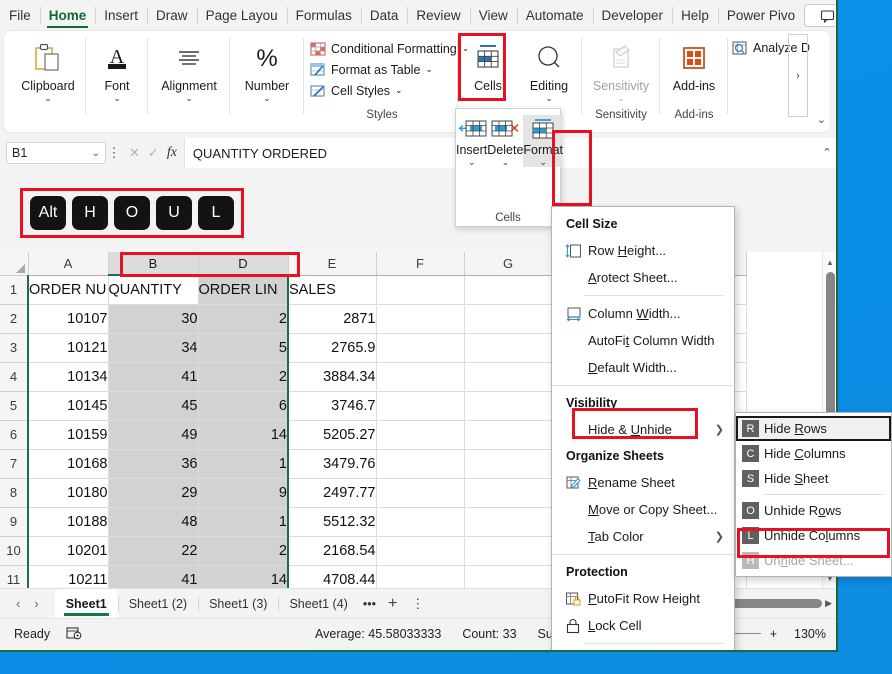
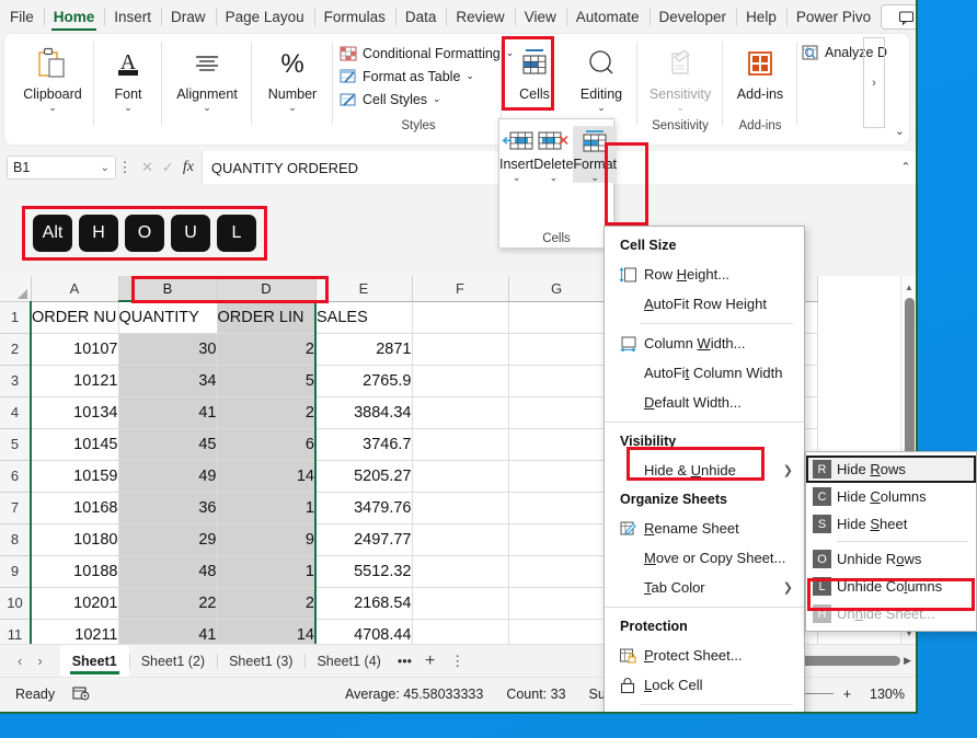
  File
  Home
  Insert
  Draw
  Page Layou
  Formulas
  Data
  Review
  View
  Automate
  Developer
  Help
  Power Pivo
  Clipboard
  ⌄
  A
  Font
  ⌄
  Alignment
  ⌄
  %
  Number
  ⌄
  Conditional Formatting
  ⌄
  Format as Table
  ⌄
  Cell Styles
  ⌄
  Styles
  Cells
  ⌄
  Editing
  ⌄
  Sensitivity
  ⌄
  Sensitivity
  Add-ins
  Add-ins
  Analyze D
  ›
  ⌄
  Insert
  ⌄
  Delete
  ⌄
  Format
  ⌄
  Cells
  B1
  ⌄
  ⋮
  ✕
  ✓
  fx
  QUANTITY ORDERED
  ⌃
  Alt
  H
  O
  U
  L
  	A	B	D	E	F	G
  1	ORDER NU	QUANTITY	ORDER LIN	SALES
  2	10107	30	2	2871
  3	10121	34	5	2765.9
  4	10134	41	2	3884.34
  5	10145	45	6	3746.7
  6	10159	49	14	5205.27
  7	10168	36	1	3479.76
  8	10180	29	9	2497.77
  9	10188	48	1	5512.32
  10	10201	22	2	2168.54
  11	10211	41	14	4708.44
  ▲
  ▼
  ‹
  ›
  Sheet1
  Sheet1 (2)
  Sheet1 (3)
  Sheet1 (4)
  •••
  +
  ⋮
  ▶
  Ready
  Average: 45.58033333
  Count: 33
  +
  130%
  Cell Size
  Row Height...
- Arotect Sheet...
+ AutoFit Row Height
  Column Width...
  AutoFit Column Width
  Default Width...
  Visibility
  Hide & Unhide
  ❯
  Organize Sheets
  Rename Sheet
  Move or Copy Sheet...
  Tab Color
  ❯
  Protection
- PutoFit Row Height
+ Protect Sheet...
  Lock Cell
  R
  Hide Rows
  C
  Hide Columns
  S
  Hide Sheet
  O
  Unhide Rows
  L
  Unhide Columns
  H
  Unhide Sheet...
